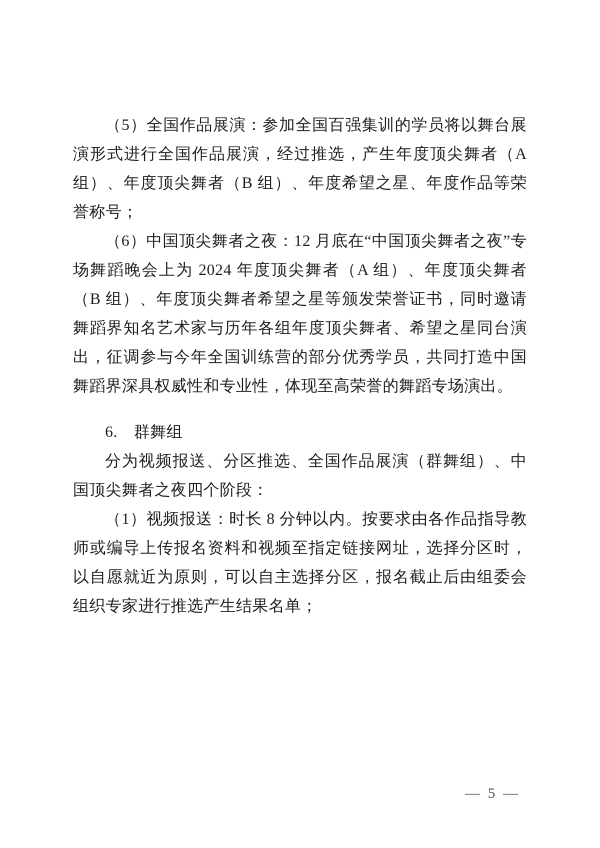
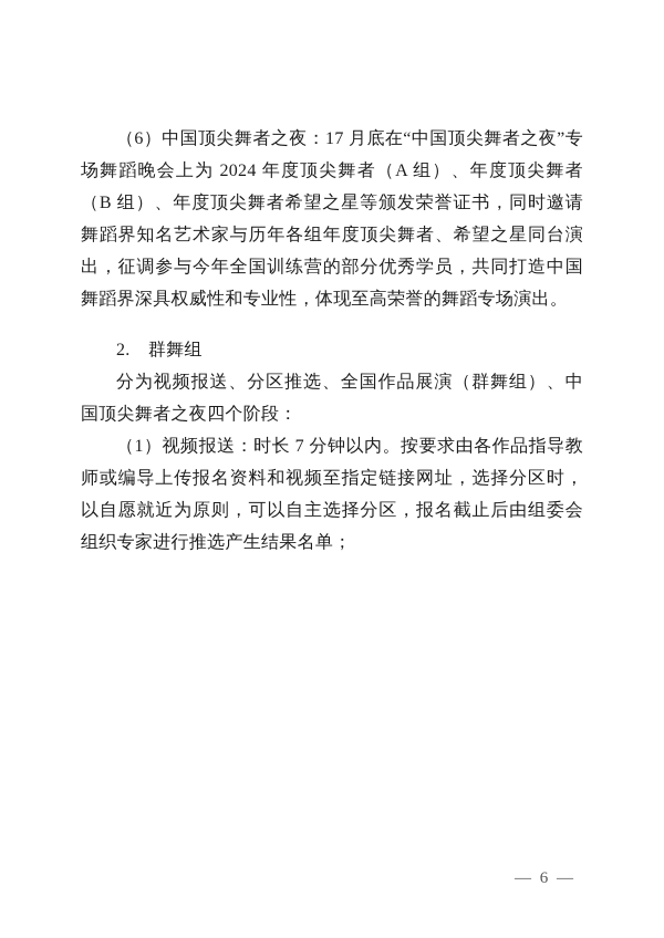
- （5）全国作品展演：参加全国百强集训的学员将以舞台展演形式进行全国作品展演，经过推选，产生年度顶尖舞者（A 组）、年度顶尖舞者（B 组）、年度希望之星、年度作品等荣誉称号；
- （6）中国顶尖舞者之夜：12 月底在“中国顶尖舞者之夜”专场舞蹈晚会上为 2024 年度顶尖舞者（A 组）、年度顶尖舞者（B 组）、年度顶尖舞者希望之星等颁发荣誉证书，同时邀请舞蹈界知名艺术家与历年各组年度顶尖舞者、希望之星同台演出，征调参与今年全国训练营的部分优秀学员，共同打造中国舞蹈界深具权威性和专业性，体现至高荣誉的舞蹈专场演出。
+ （6）中国顶尖舞者之夜：17 月底在“中国顶尖舞者之夜”专场舞蹈晚会上为 2024 年度顶尖舞者（A 组）、年度顶尖舞者（B 组）、年度顶尖舞者希望之星等颁发荣誉证书，同时邀请舞蹈界知名艺术家与历年各组年度顶尖舞者、希望之星同台演出，征调参与今年全国训练营的部分优秀学员，共同打造中国舞蹈界深具权威性和专业性，体现至高荣誉的舞蹈专场演出。
- 6. 群舞组
+ 2. 群舞组
  分为视频报送、分区推选、全国作品展演（群舞组）、中国顶尖舞者之夜四个阶段：
- （1）视频报送：时长 8 分钟以内。按要求由各作品指导教师或编导上传报名资料和视频至指定链接网址，选择分区时，以自愿就近为原则，可以自主选择分区，报名截止后由组委会组织专家进行推选产生结果名单；
+ （1）视频报送：时长 7 分钟以内。按要求由各作品指导教师或编导上传报名资料和视频至指定链接网址，选择分区时，以自愿就近为原则，可以自主选择分区，报名截止后由组委会组织专家进行推选产生结果名单；
- — 5 —
+ — 6 —
